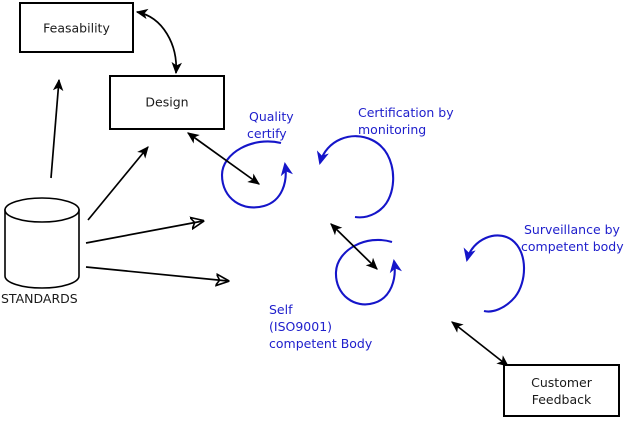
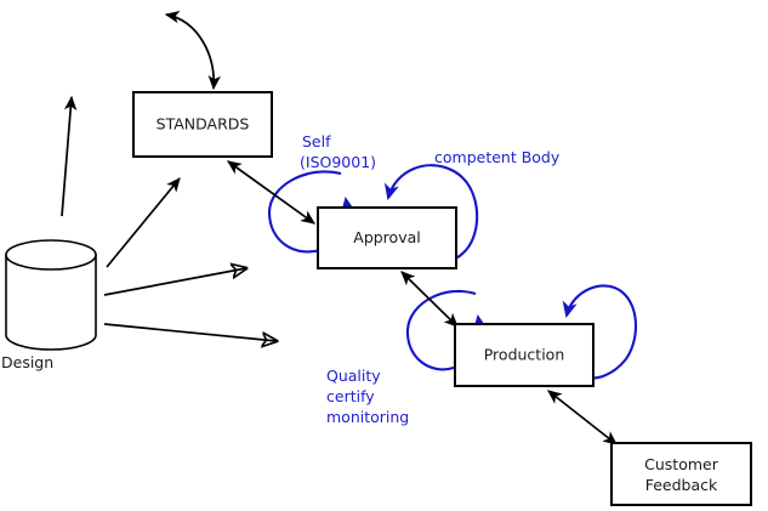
- STANDARDS
+ Design
- Feasability
- Design
+ STANDARDS
+ Approval
+ Production
  Customer
  Feedback
- Quality
+ Self
- certify
+ (ISO9001)
- Certification by
- monitoring
+ competent Body
- Self
+ Quality
- (ISO9001)
+ certify
- competent Body
+ monitoring
- Surveillance by
- competent body
